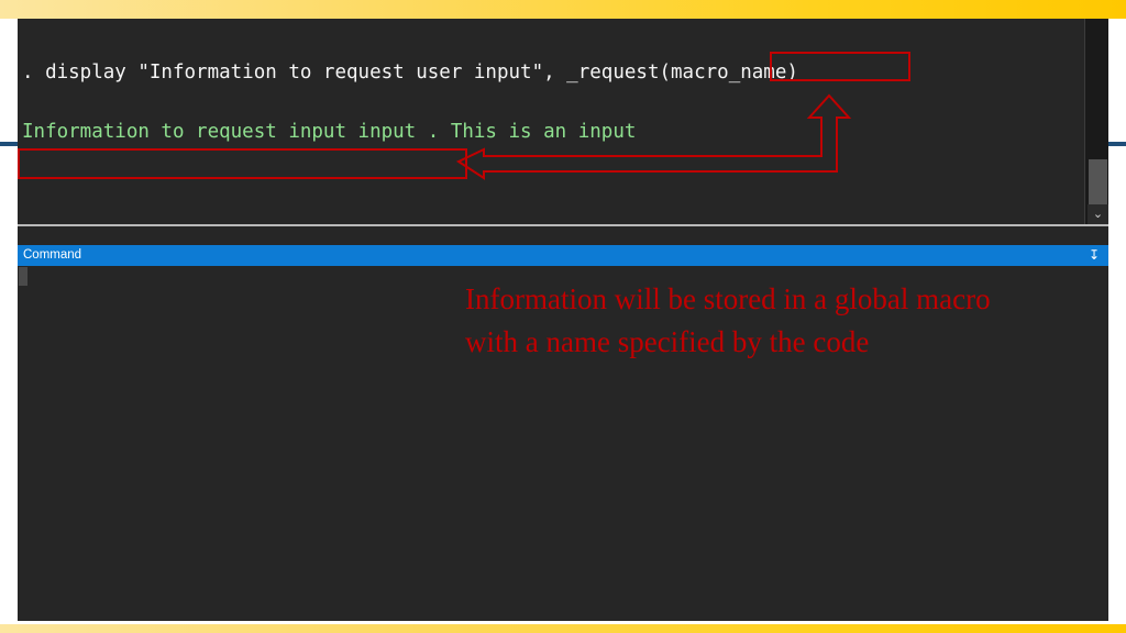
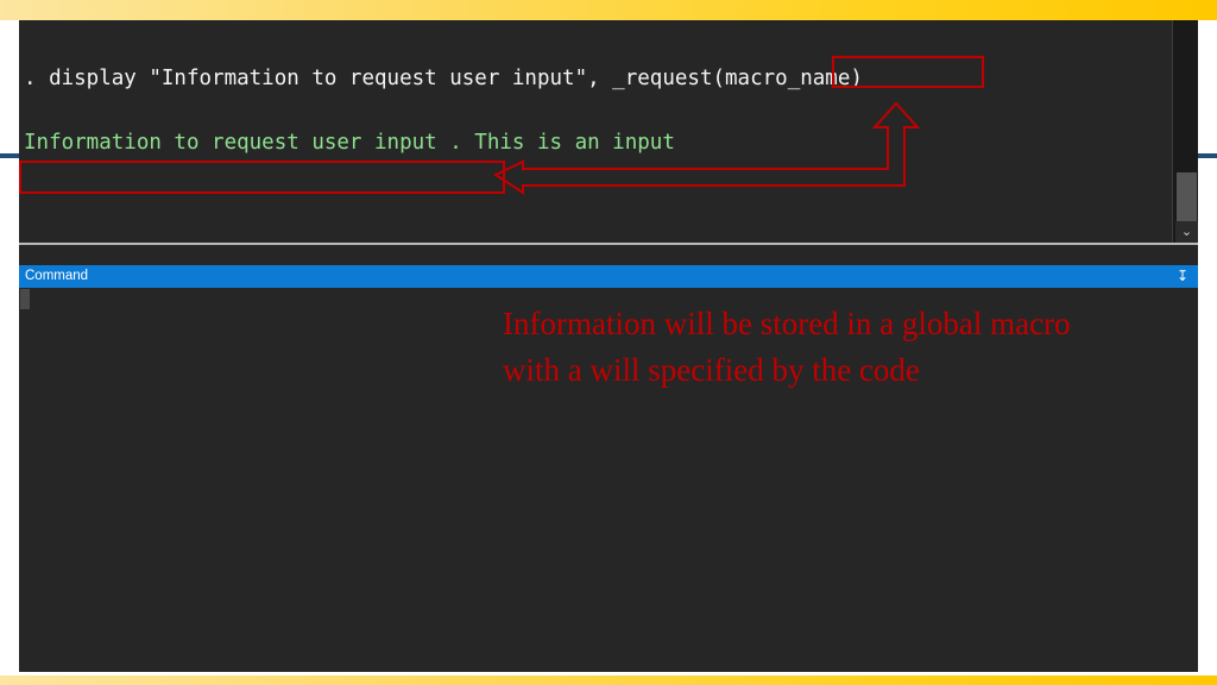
  . display "Information to request user input", _request(macro_name)
- Information to request input input . This is an input
+ Information to request user input . This is an input
  ⌄
  Command
  ↧
  Information will be stored in a global macro
- with a name specified by the code
+ with a will specified by the code
